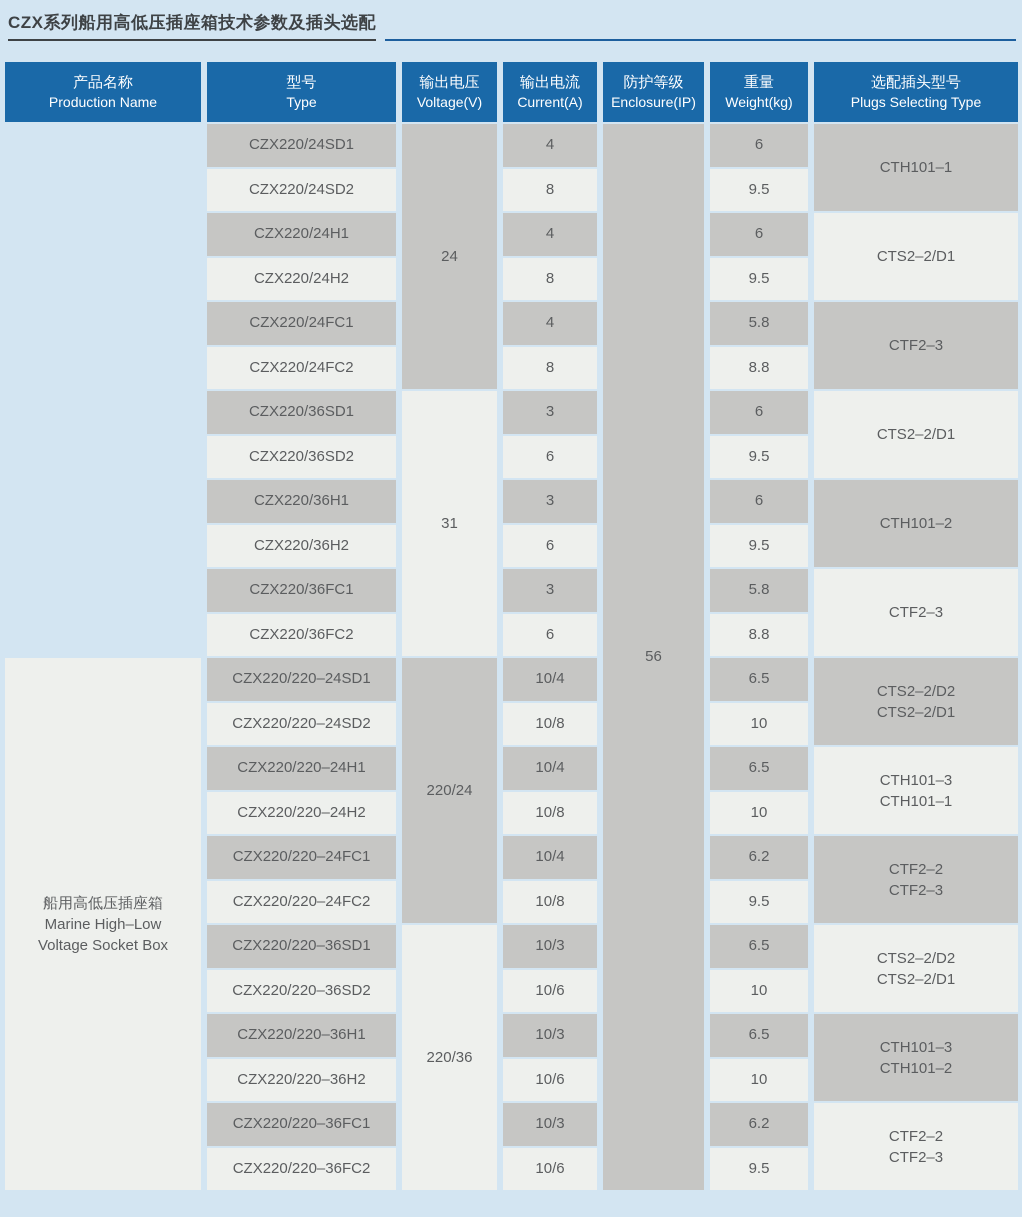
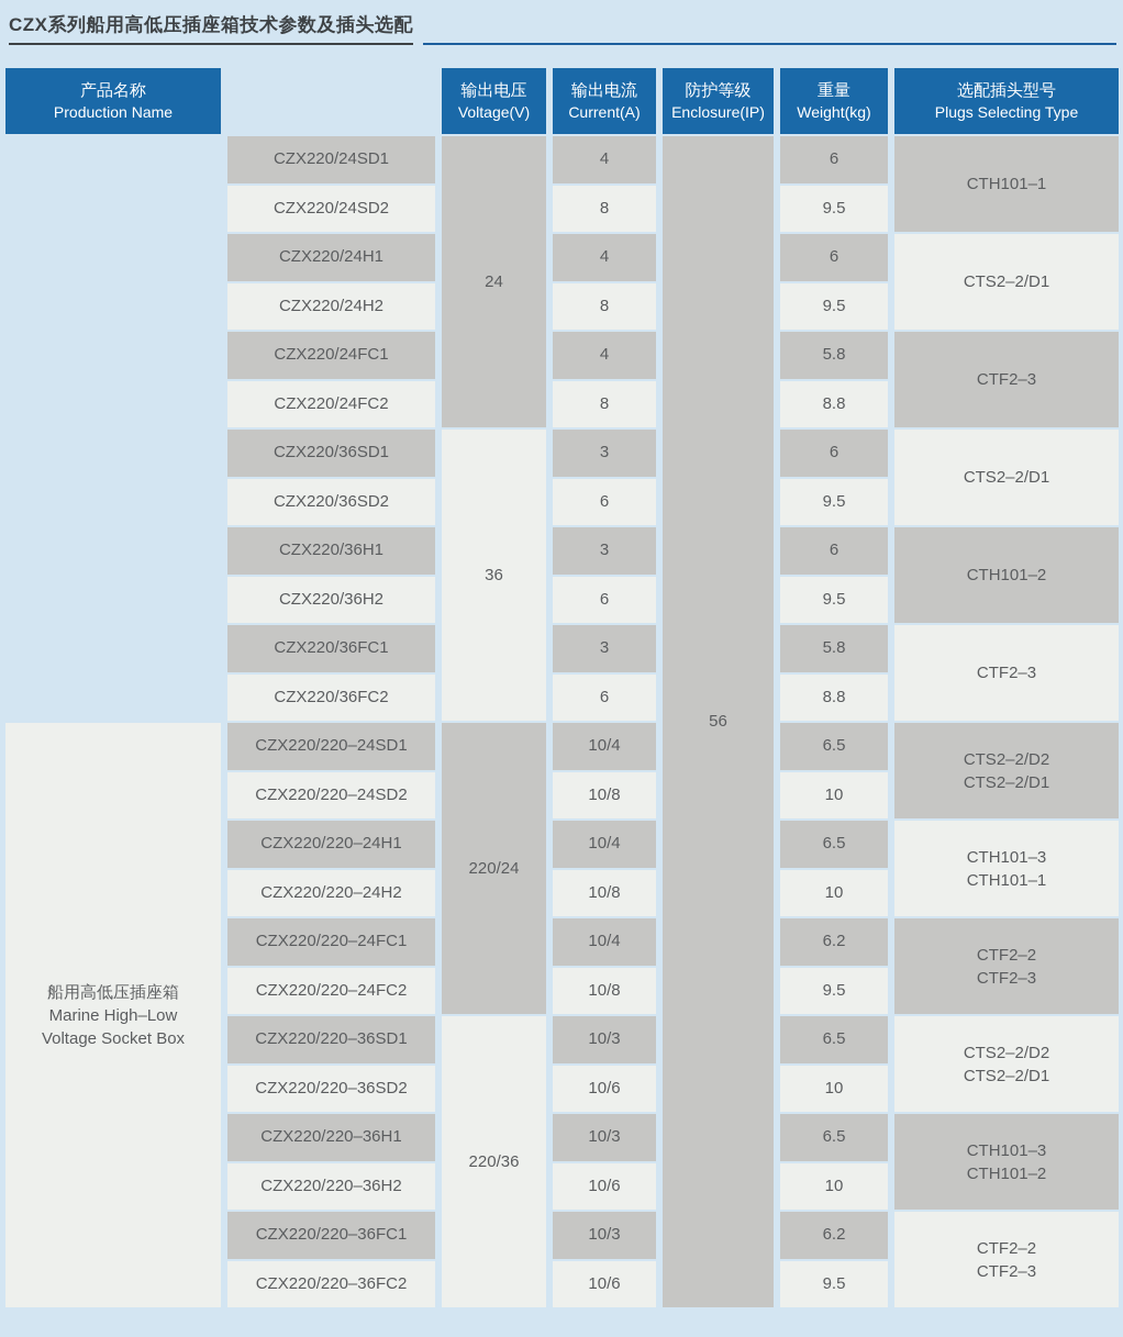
  CZX系列船用高低压插座箱技术参数及插头选配
  产品名称
  Production Name
- 型号
- Type
  输出电压
  Voltage(V)
  输出电流
  Current(A)
  防护等级
  Enclosure(IP)
  重量
  Weight(kg)
  选配插头型号
  Plugs Selecting Type
  船用高低压插座箱
  Marine High–Low
  Voltage Socket Box
  CZX220/24SD1
  CZX220/24SD2
  CZX220/24H1
  CZX220/24H2
  CZX220/24FC1
  CZX220/24FC2
  CZX220/36SD1
  CZX220/36SD2
  CZX220/36H1
  CZX220/36H2
  CZX220/36FC1
  CZX220/36FC2
  CZX220/220–24SD1
  CZX220/220–24SD2
  CZX220/220–24H1
  CZX220/220–24H2
  CZX220/220–24FC1
  CZX220/220–24FC2
  CZX220/220–36SD1
  CZX220/220–36SD2
  CZX220/220–36H1
  CZX220/220–36H2
  CZX220/220–36FC1
  CZX220/220–36FC2
  24
- 31
+ 36
  220/24
  220/36
  4
  8
  4
  8
  4
  8
  3
  6
  3
  6
  3
  6
  10/4
  10/8
  10/4
  10/8
  10/4
  10/8
  10/3
  10/6
  10/3
  10/6
  10/3
  10/6
  56
  6
  9.5
  6
  9.5
  5.8
  8.8
  6
  9.5
  6
  9.5
  5.8
  8.8
  6.5
  10
  6.5
  10
  6.2
  9.5
  6.5
  10
  6.5
  10
  6.2
  9.5
  CTH101–1
  CTS2–2/D1
  CTF2–3
  CTS2–2/D1
  CTH101–2
  CTF2–3
  CTS2–2/D2
  CTS2–2/D1
  CTH101–3
  CTH101–1
  CTF2–2
  CTF2–3
  CTS2–2/D2
  CTS2–2/D1
  CTH101–3
  CTH101–2
  CTF2–2
  CTF2–3
